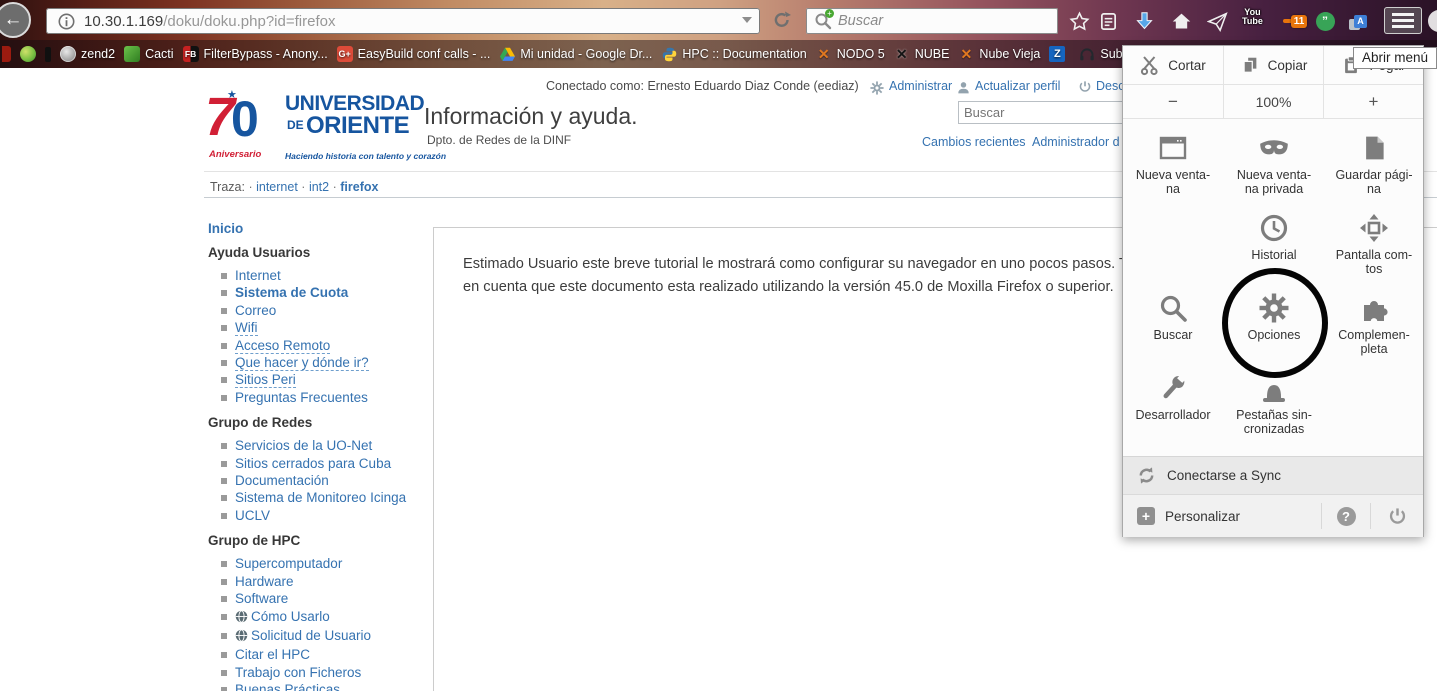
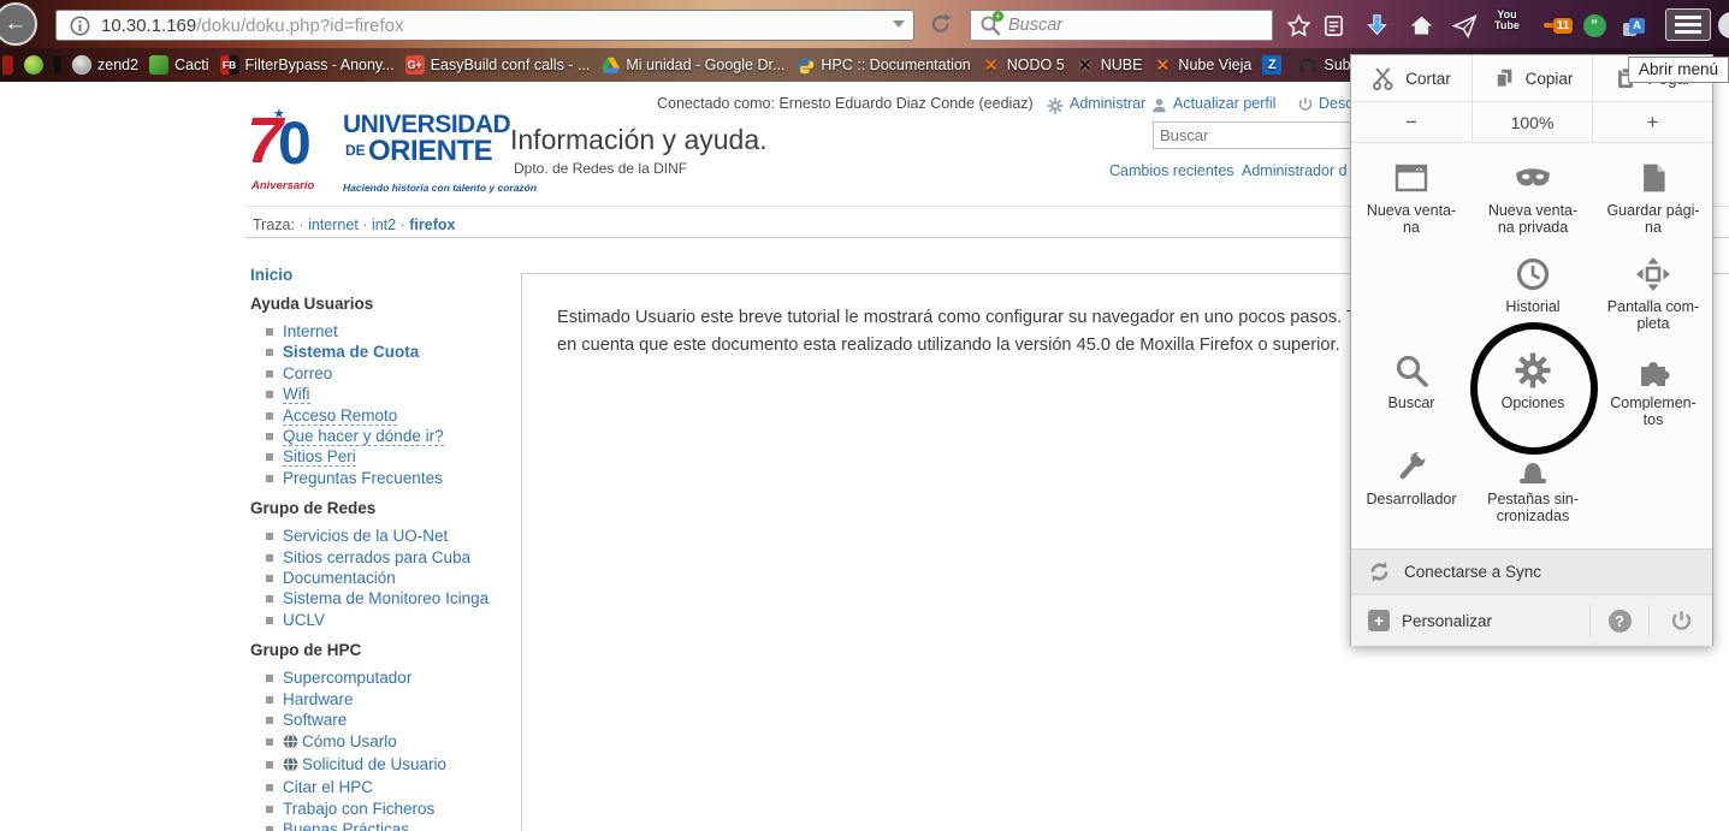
  ←
  10.30.1.169
  /doku/doku.php?id=firefox
  +
  Buscar
  You
  Tube
  11
  ”
  A
  zend2
  Cacti
  FB
  FilterBypass - Anony...
  G+
  EasyBuild conf calls - ...
  Mi unidad - Google Dr...
  HPC :: Documentation
  ✕
  NODO 5
  ✕
  NUBE
  ✕
  Nube Vieja
  Z
  Conectado como: Ernesto Eduardo Diaz Conde (eediaz)
  Administrar
  Actualizar perfil
  Des
  7
  0
  ★
  UNIVERSIDAD
  DE
  ORIENTE
  Aniversario
  Haciendo historia con talento y corazón
  Información y ayuda.
  Dpto. de Redes de la DINF
  Buscar
  Cambios recientes
  Administrador d
  Traza: · internet · int2 · firefox
  Estimado Usuario este breve tutorial le mostrará como configurar su navegador en uno pocos pasos.
  en cuenta que este documento esta realizado utilizando la versión 45.0 de Moxilla Firefox o superior.
  Inicio
  Ayuda Usuarios
  Internet
  Sistema de Cuota
  Correo
  Wifi
  Acceso Remoto
  Que hacer y dónde ir?
  Sitios Peri
  Preguntas Frecuentes
  Grupo de Redes
  Servicios de la UO-Net
  Sitios cerrados para Cuba
  Documentación
  Sistema de Monitoreo Icinga
  UCLV
  Grupo de HPC
  Supercomputador
  Hardware
  Software
  Cómo Usarlo
  Solicitud de Usuario
  Citar el HPC
  Trabajo con Ficheros
  Buenas Prácticas
  Cortar
  Copiar
  −
  100%
  +
  Nueva venta-
  na
  Nueva venta-
  na privada
  Guardar pági-
  na
  Historial
  Pantalla com-
- tos
+ pleta
  Buscar
  Opciones
  Complemen-
- pleta
+ tos
  Desarrollador
  Pestañas sin-
  cronizadas
  Conectarse a Sync
  +
  Personalizar
  ?
  Abrir menú
